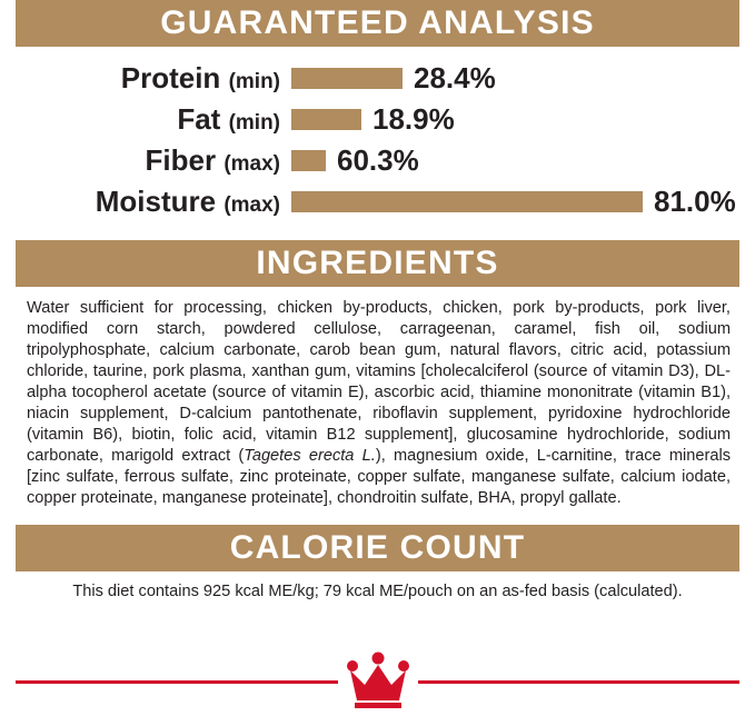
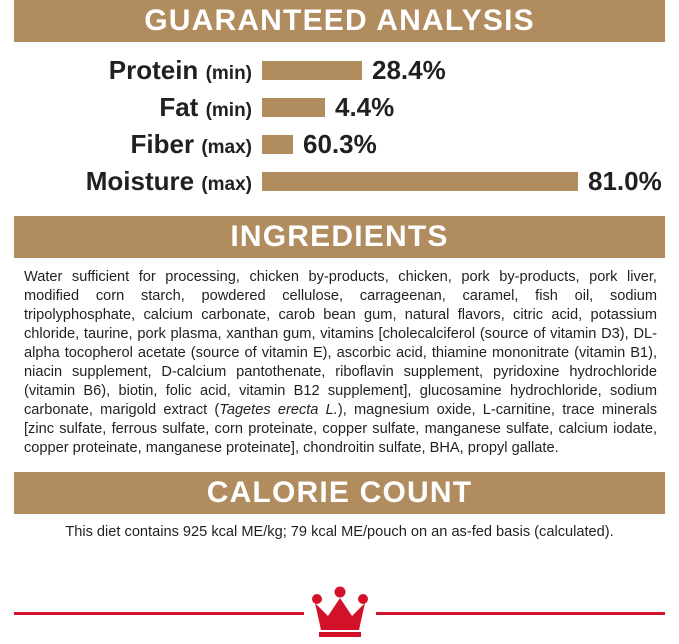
  GUARANTEED ANALYSIS
  Protein (min)
  28.4%
  Fat (min)
- 18.9%
+ 4.4%
  Fiber (max)
  60.3%
  Moisture (max)
  81.0%
  INGREDIENTS
- Water sufficient for processing, chicken by-products, chicken, pork by-products, pork liver, modified corn starch, powdered cellulose, carrageenan, caramel, fish oil, sodium tripolyphosphate, calcium carbonate, carob bean gum, natural flavors, citric acid, potassium chloride, taurine, pork plasma, xanthan gum, vitamins [cholecalciferol (source of vitamin D3), DL-alpha tocopherol acetate (source of vitamin E), ascorbic acid, thiamine mononitrate (vitamin B1), niacin supplement, D-calcium pantothenate, riboflavin supplement, pyridoxine hydrochloride (vitamin B6), biotin, folic acid, vitamin B12 supplement], glucosamine hydrochloride, sodium carbonate, marigold extract (Tagetes erecta L.), magnesium oxide, L-carnitine, trace minerals [zinc sulfate, ferrous sulfate, zinc proteinate, copper sulfate, manganese sulfate, calcium iodate, copper proteinate, manganese proteinate], chondroitin sulfate, BHA, propyl gallate.
+ Water sufficient for processing, chicken by-products, chicken, pork by-products, pork liver, modified corn starch, powdered cellulose, carrageenan, caramel, fish oil, sodium tripolyphosphate, calcium carbonate, carob bean gum, natural flavors, citric acid, potassium chloride, taurine, pork plasma, xanthan gum, vitamins [cholecalciferol (source of vitamin D3), DL-alpha tocopherol acetate (source of vitamin E), ascorbic acid, thiamine mononitrate (vitamin B1), niacin supplement, D-calcium pantothenate, riboflavin supplement, pyridoxine hydrochloride (vitamin B6), biotin, folic acid, vitamin B12 supplement], glucosamine hydrochloride, sodium carbonate, marigold extract (Tagetes erecta L.), magnesium oxide, L-carnitine, trace minerals [zinc sulfate, ferrous sulfate, corn proteinate, copper sulfate, manganese sulfate, calcium iodate, copper proteinate, manganese proteinate], chondroitin sulfate, BHA, propyl gallate.
  CALORIE COUNT
  This diet contains 925 kcal ME/kg; 79 kcal ME/pouch on an as-fed basis (calculated).
